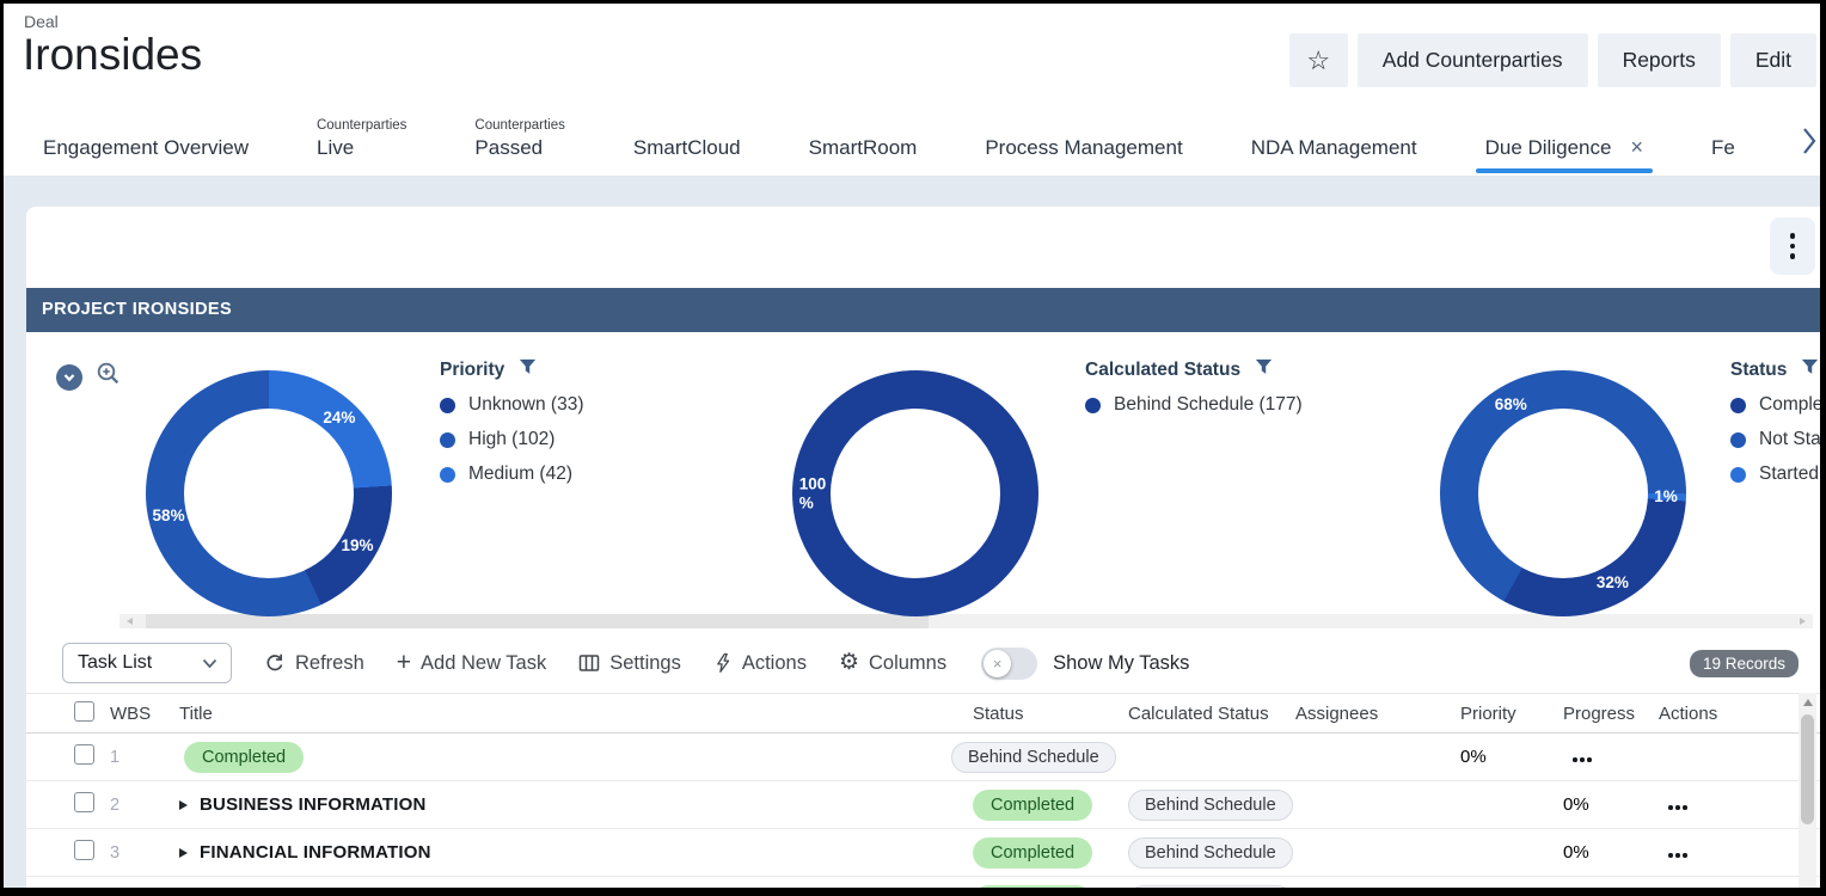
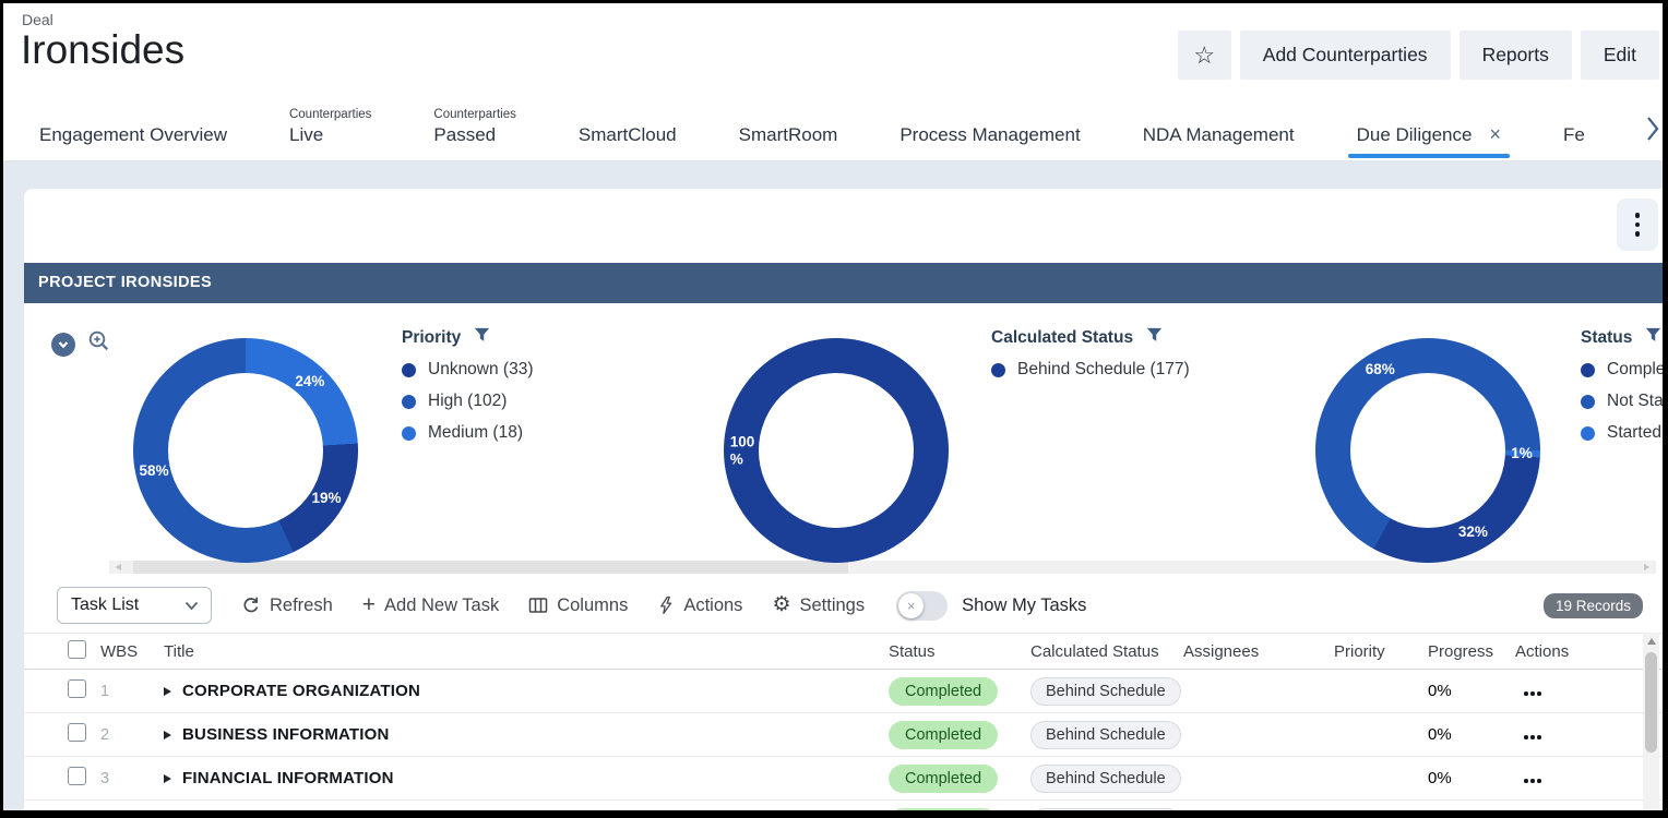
  Deal
  Ironsides
  ☆
  Add Counterparties
  Reports
  Edit
  Engagement Overview
  Counterparties
  Live
  Counterparties
  Passed
  SmartCloud
  SmartRoom
  Process Management
  NDA Management
  Due Diligence ×
  Fe
  PROJECT IRONSIDES
  24%
  19%
  58%
  Priority
  Unknown (33)
  High (102)
- Medium (42)
+ Medium (18)
  100
  %
  Calculated Status
  Behind Schedule (177)
  1%
  32%
  68%
  Status
  Started
  Task List
  Refresh
  +
  Add New Task
- Settings
+ Columns
  Actions
  ⚙
- Columns
+ Settings
  ×
  Show My Tasks
  19 Records
  WBS
  Title
  Status
  Calculated Status
  Assignees
  Priority
  Progress
  Actions
  1
+ CORPORATE ORGANIZATION
  Completed
  Behind Schedule
  0%
  2
  BUSINESS INFORMATION
  Completed
  Behind Schedule
  0%
  3
  FINANCIAL INFORMATION
  Completed
  Behind Schedule
  0%
